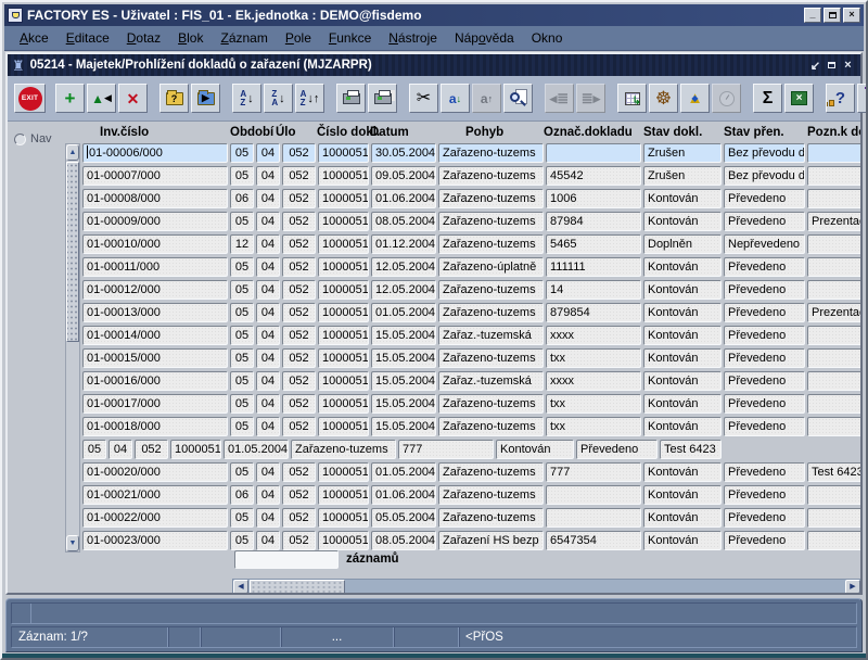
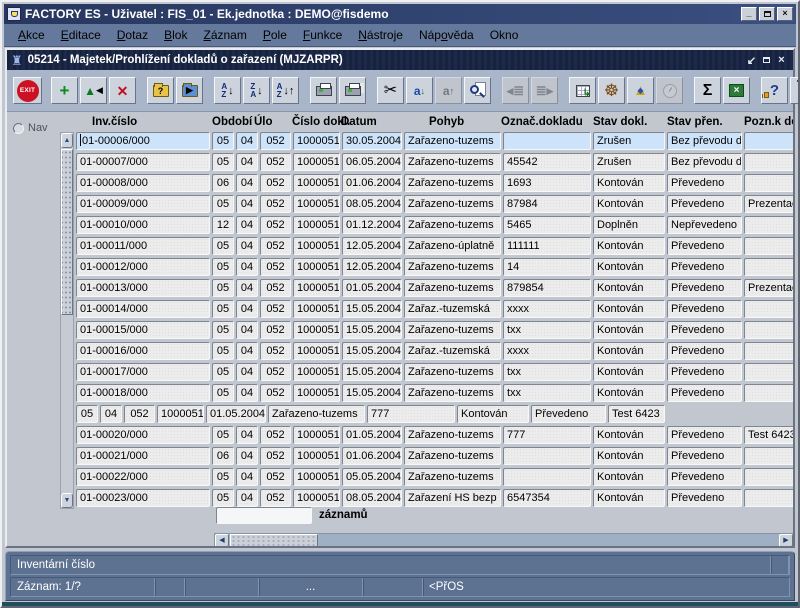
  FACTORY ES - Uživatel : FIS_01 - Ek.jednotka : DEMO@fisdemo
  _
  ×
  Akce
  Editace
  Dotaz
  Blok
  Záznam
  Pole
  Funkce
  Nástroje
  Nápověda
  Okno
  ♜
  05214 - Majetek/Prohlížení dokladů o zařazení (MJZARPR)
  ↙
  ×
  +
  ▲
  ◀
  ✕
  ?
  ▶
  A
  Z
  ↓
  Z
  A
  ↓
  A
  Z
  ↓↑
  ✂
  a
  ↓
  a
  ↑
  ◂≣
  ≣▸
  ↳
  ☸
  ▲
  ◆
  Σ
  ×
  ?
  Nav
  Inv.číslo
  Období
  Úlo
  Číslo dokl.
  Datum
  Pohyb
  Označ.dokladu
  Stav dokl.
  Stav přen.
  Pozn.k d
  01-00006/000
  05
  04
  052
  1000051
  30.05.2004
  Zařazeno-tuzems
  Zrušen
  Bez převodu d
  01-00007/000
  05
  04
  052
  1000051
- 09.05.2004
+ 06.05.2004
  Zařazeno-tuzems
  45542
  Zrušen
  Bez převodu d
  01-00008/000
  06
  04
  052
  1000051
  01.06.2004
  Zařazeno-tuzems
- 1006
+ 1693
  Kontován
  Převedeno
  01-00009/000
  05
  04
  052
  1000051
  08.05.2004
  Zařazeno-tuzems
  87984
  Kontován
  Převedeno
  Prezenta
  01-00010/000
  12
  04
  052
  1000051
  01.12.2004
  Zařazeno-tuzems
  5465
  Doplněn
  Nepřevedeno
  01-00011/000
  05
  04
  052
  1000051
  12.05.2004
  Zařazeno-úplatně
  111111
  Kontován
  Převedeno
  01-00012/000
  05
  04
  052
  1000051
  12.05.2004
  Zařazeno-tuzems
  14
  Kontován
  Převedeno
  01-00013/000
  05
  04
  052
  1000051
  01.05.2004
  Zařazeno-tuzems
  879854
  Kontován
  Převedeno
  Prezenta
  01-00014/000
  05
  04
  052
  1000051
  15.05.2004
  Zařaz.-tuzemská
  xxxx
  Kontován
  Převedeno
  01-00015/000
  05
  04
  052
  1000051
  15.05.2004
  Zařazeno-tuzems
  txx
  Kontován
  Převedeno
  01-00016/000
  05
  04
  052
  1000051
  15.05.2004
  Zařaz.-tuzemská
  xxxx
  Kontován
  Převedeno
  01-00017/000
  05
  04
  052
  1000051
  15.05.2004
  Zařazeno-tuzems
  txx
  Kontován
  Převedeno
  01-00018/000
  05
  04
  052
  1000051
  15.05.2004
  Zařazeno-tuzems
  txx
  Kontován
  Převedeno
  05
  04
  052
  1000051
  01.05.2004
  Zařazeno-tuzems
  777
  Kontován
  Převedeno
  Test 6423
  01-00020/000
  05
  04
  052
  1000051
  01.05.2004
  Zařazeno-tuzems
  777
  Kontován
  Převedeno
  Test 6423
  01-00021/000
  06
  04
  052
  1000051
  01.06.2004
  Zařazeno-tuzems
  Kontován
  Převedeno
  01-00022/000
  05
  04
  052
  1000051
  05.05.2004
  Zařazeno-tuzems
  Kontován
  Převedeno
  01-00023/000
  05
  04
  052
  1000051
  08.05.2004
  Zařazení HS bezp
  6547354
  Kontován
  Převedeno
  záznamů
+ Inventární číslo
  Záznam: 1/?
  ...
  <PřOS
